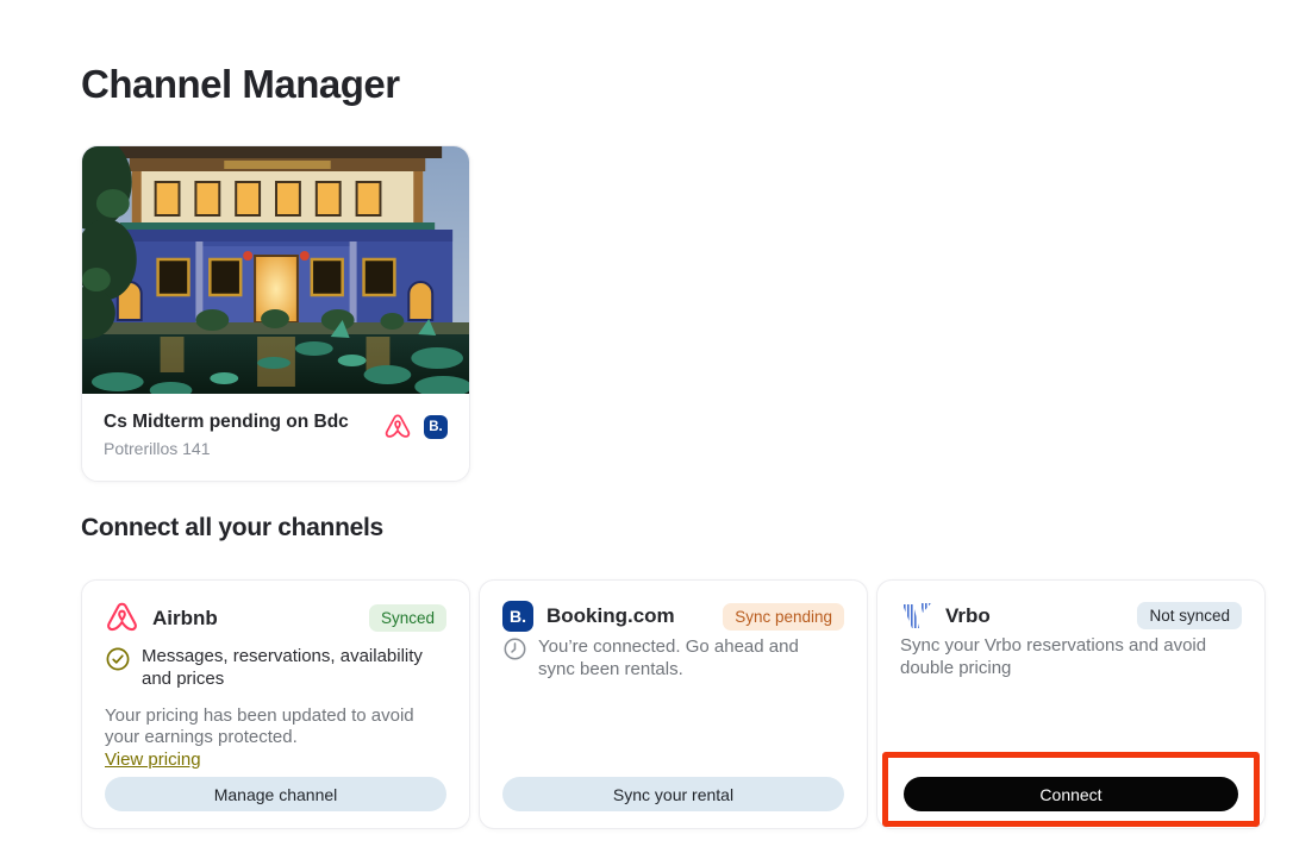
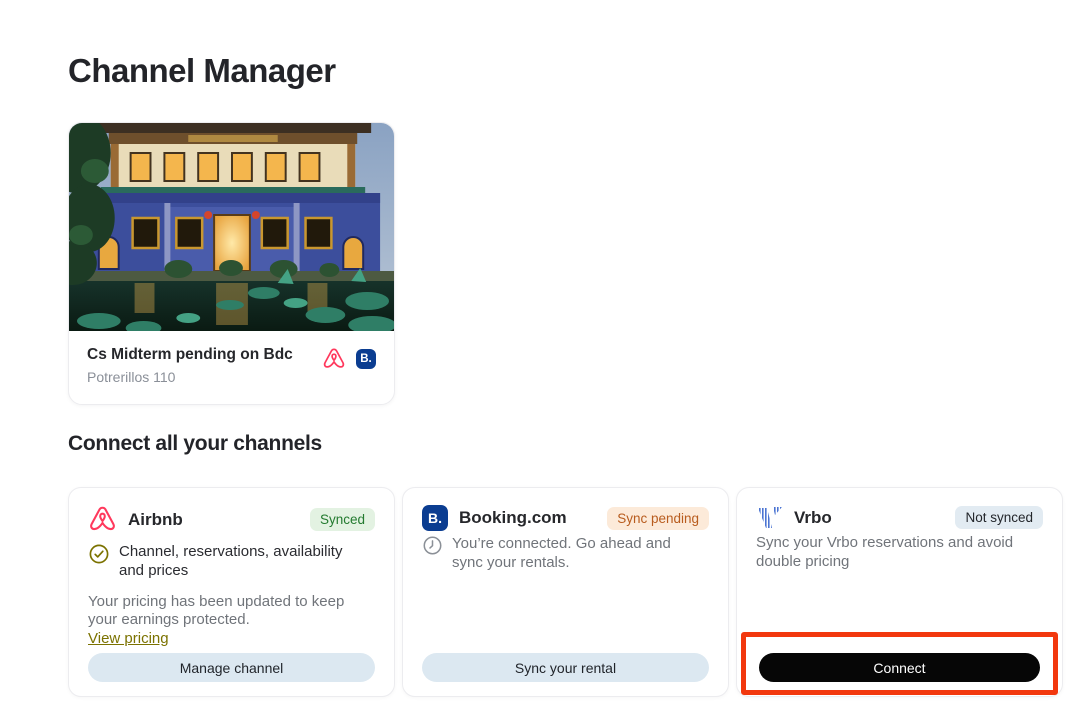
  Channel Manager
  Cs Midterm pending on Bdc
- Potrerillos 141
+ Potrerillos 110
  B.
  Connect all your channels
  Airbnb
  Synced
- Messages, reservations, availability and prices
+ Channel, reservations, availability and prices
- Your pricing has been updated to avoid your earnings protected.
+ Your pricing has been updated to keep your earnings protected.
  View pricing
  Manage channel
  B.
  Booking.com
  Sync pending
- You’re connected. Go ahead and sync been rentals.
+ You’re connected. Go ahead and sync your rentals.
  Sync your rental
  Vrbo
  Not synced
  Sync your Vrbo reservations and avoid double pricing
  Connect
